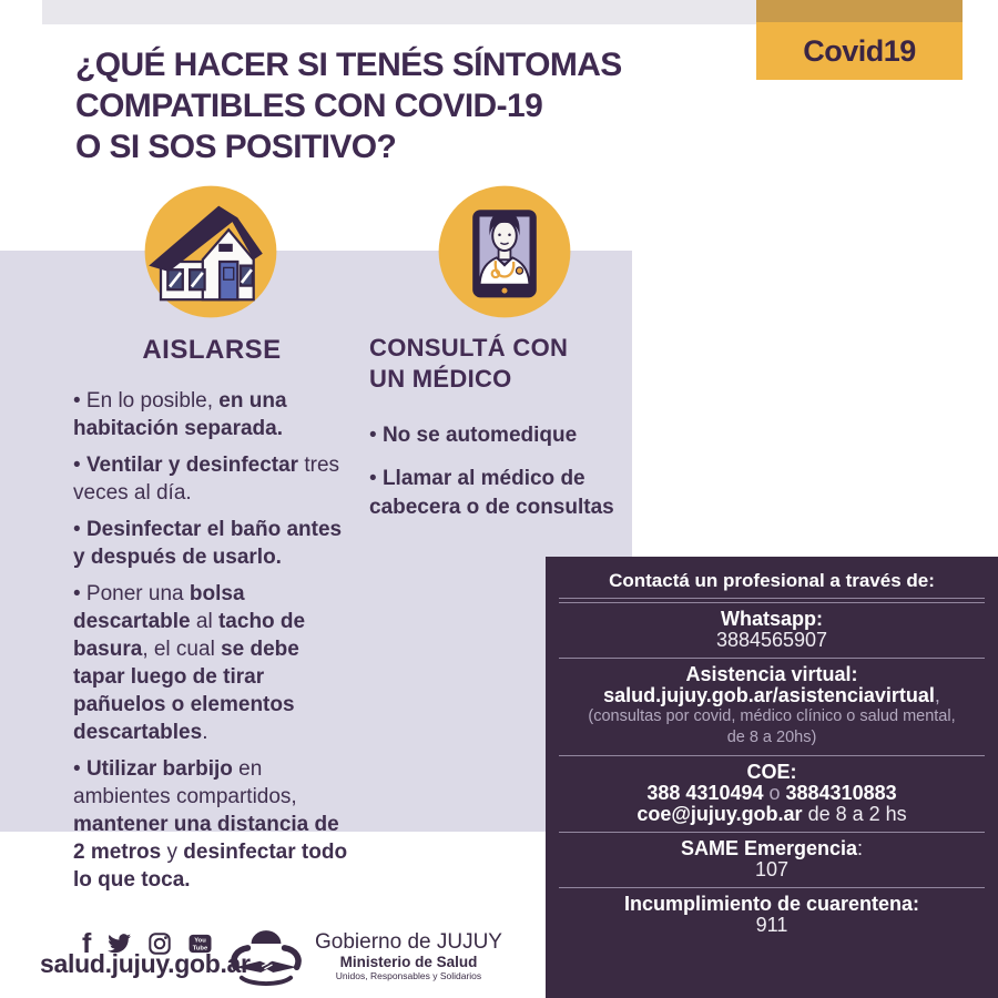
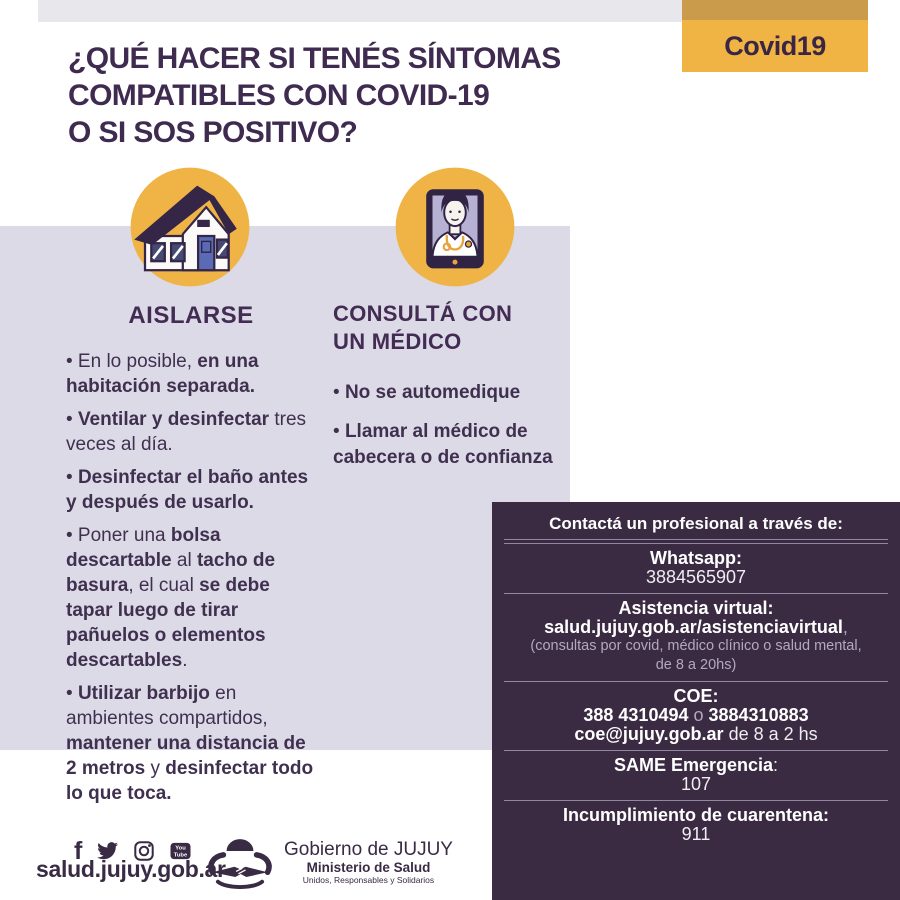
  Covid19
  ¿QUÉ HACER SI TENÉS SÍNTOMAS
  COMPATIBLES CON COVID-19
  O SI SOS POSITIVO?
  AISLARSE
  • En lo posible, en una habitación separada.
  • Ventilar y desinfectar tres veces al día.
  • Desinfectar el baño antes y después de usarlo.
  • Poner una bolsa descartable al tacho de basura, el cual se debe tapar luego de tirar pañuelos o elementos descartables.
  • Utilizar barbijo en ambientes compartidos, mantener una distancia de 2 metros y desinfectar todo lo que toca.
  CONSULTÁ CON
  UN MÉDICO
  • No se automedique
- • Llamar al médico de cabecera o de consultas
+ • Llamar al médico de cabecera o de confianza
  Contactá un profesional a través de:
  Whatsapp:
  3884565907
  Asistencia virtual:
  salud.jujuy.gob.ar/asistenciavirtual,
  (consultas por covid, médico clínico o salud mental,
  de 8 a 20hs)
  COE:
  388 4310494 o 3884310883
  coe@jujuy.gob.ar de 8 a 2 hs
  SAME Emergencia:
  107
  Incumplimiento de cuarentena:
  911
  f
  salud.jujuy.gob.r
  Gobierno de JUJUY
  Ministerio de Salud
  Unidos, Responsables y Solidarios
